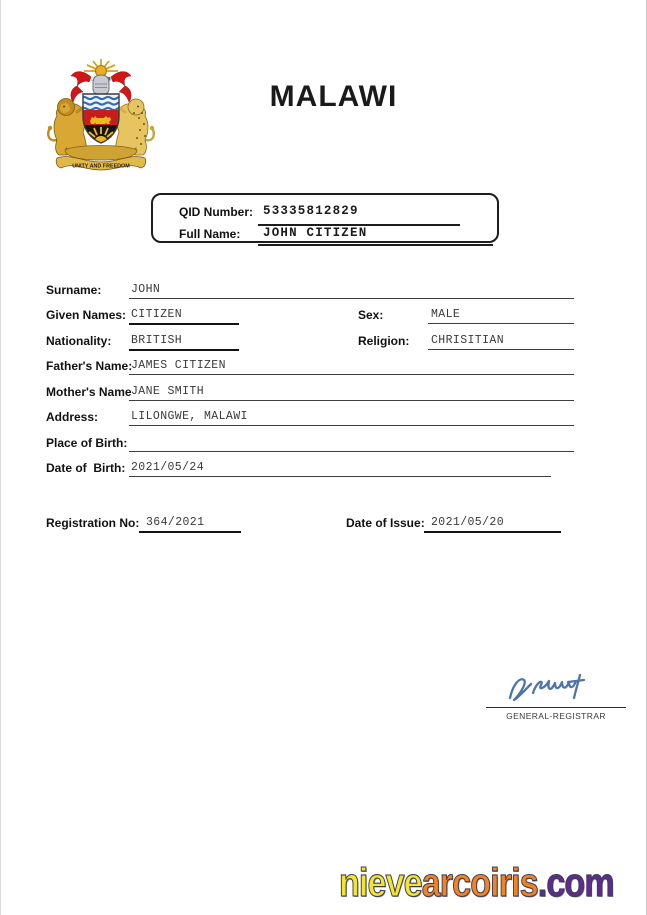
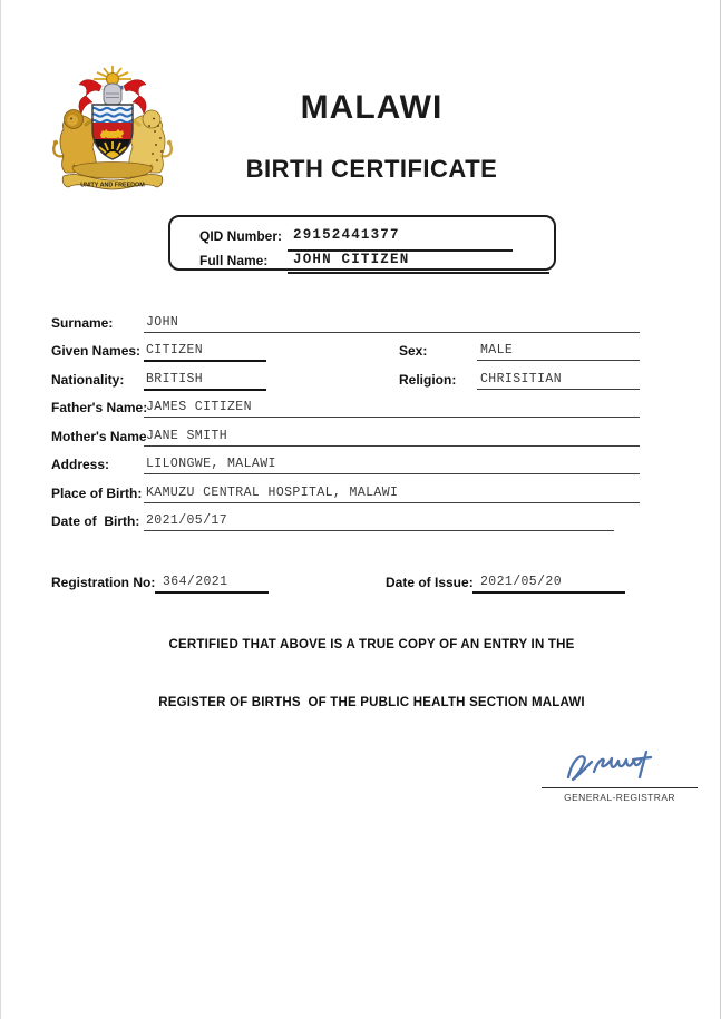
  MALAWI
+ BIRTH CERTIFICATE
  QID Number:
- 53335812829
+ 29152441377
  Full Name:
  JOHN CITIZEN
  Surname:
  JOHN
  Given Names:
  CITIZEN
  Sex:
  MALE
  Nationality:
  BRITISH
  Religion:
  CHRISITIAN
  Father's Name:
  JAMES CITIZEN
  Mother's Name
  JANE SMITH
  Address:
  LILONGWE, MALAWI
  Place of Birth:
+ KAMUZU CENTRAL HOSPITAL, MALAWI
  Date of Birth:
- 2021/05/24
+ 2021/05/17
  Registration No:
  364/2021
  Date of Issue:
  2021/05/20
+ CERTIFIED THAT ABOVE IS A TRUE COPY OF AN ENTRY IN THE
+ REGISTER OF BIRTHS OF THE PUBLIC HEALTH SECTION MALAWI
  GENERAL-REGISTRAR
- nievearcoiris.com
